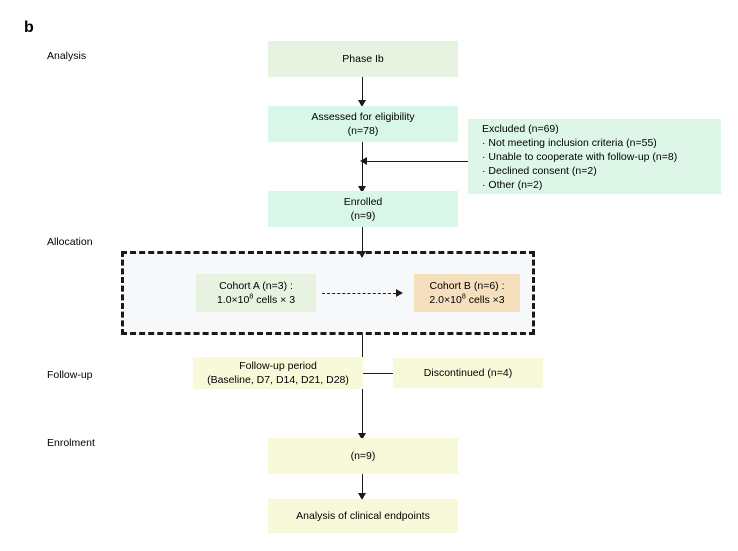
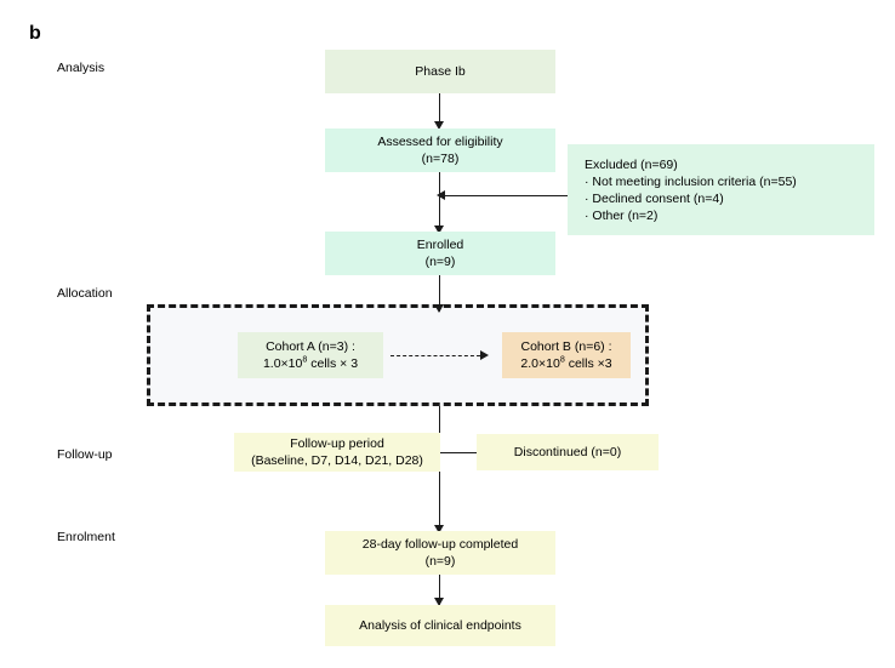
  b
  Analysis
  Allocation
  Follow-up
  Enrolment
  Phase Ib
  Assessed for eligibility
  (n=78)
  Excluded (n=69)
  · Not meeting inclusion criteria (n=55)
- · Unable to cooperate with follow-up (n=8)
- · Declined consent (n=2)
+ · Declined consent (n=4)
  · Other (n=2)
  Enrolled
  (n=9)
  Cohort A (n=3) :
  1.0×108 cells × 3
  Cohort B (n=6) :
  2.0×108 cells ×3
  Follow-up period
  (Baseline, D7, D14, D21, D28)
- Discontinued (n=4)
+ Discontinued (n=0)
+ 28-day follow-up completed
  (n=9)
  Analysis of clinical endpoints
